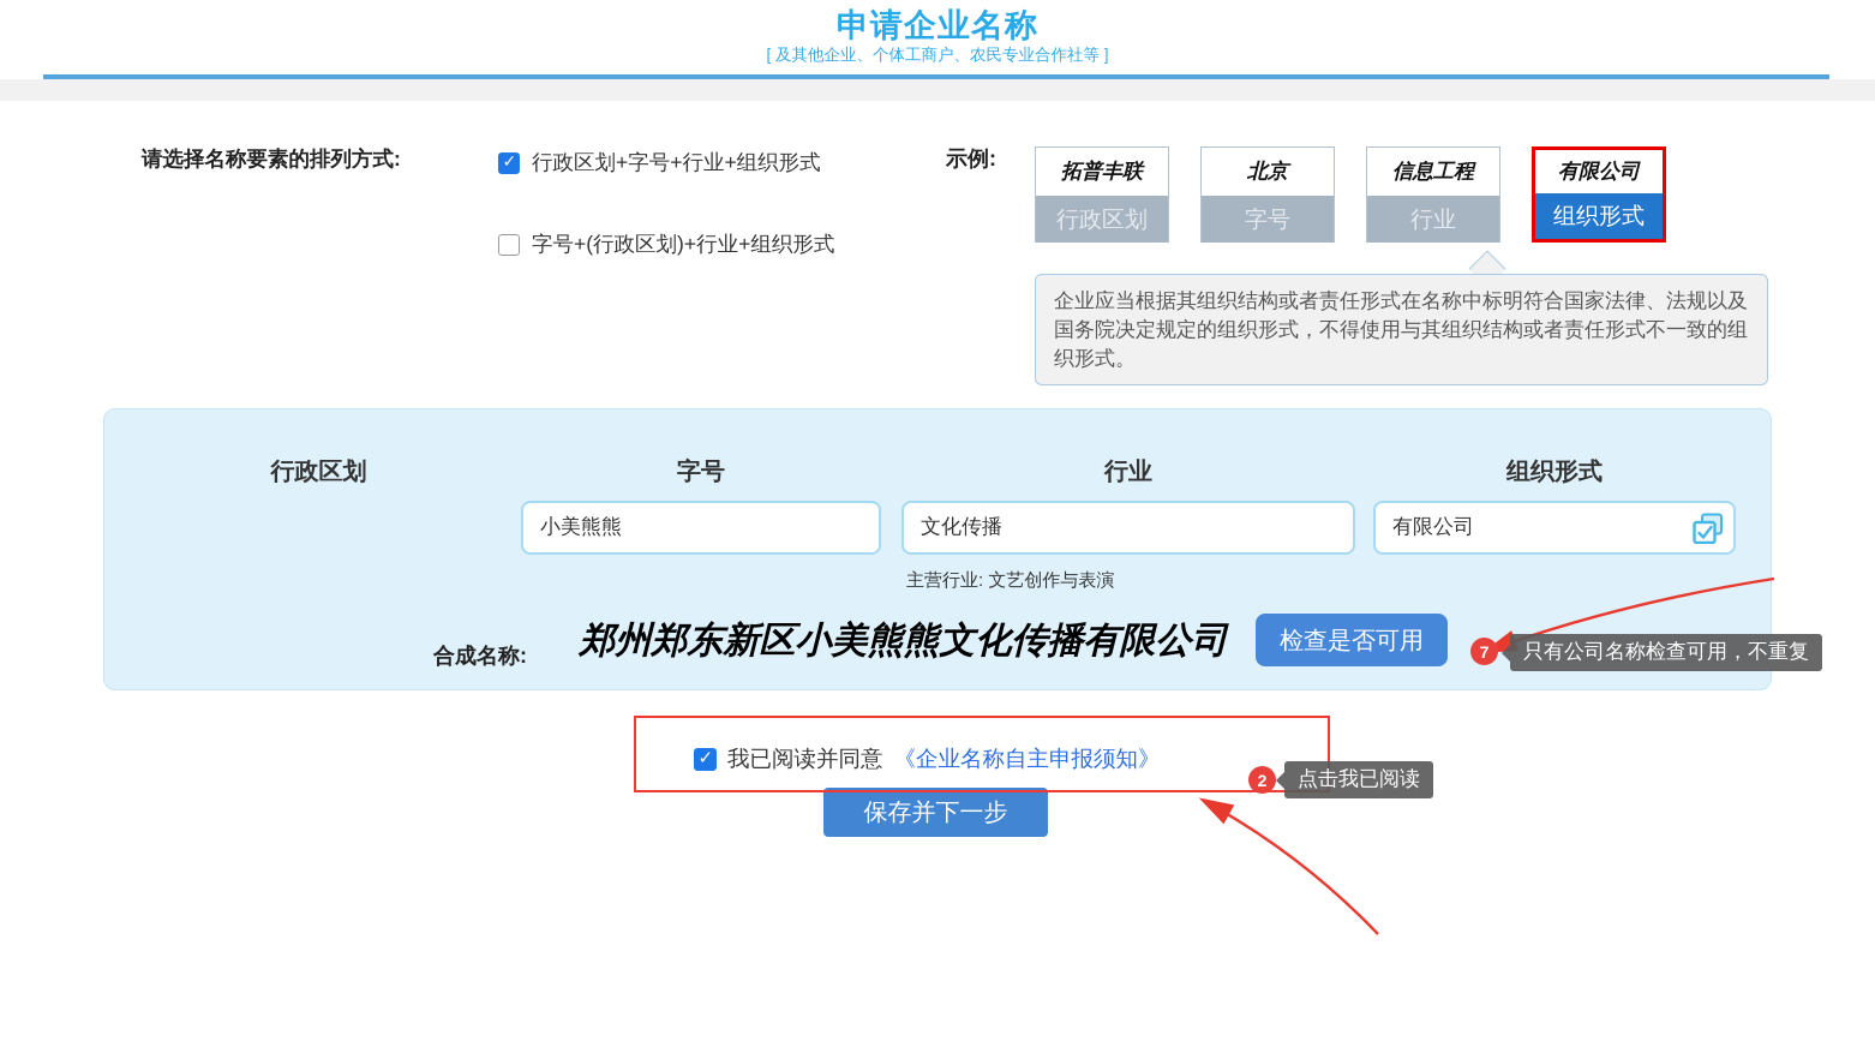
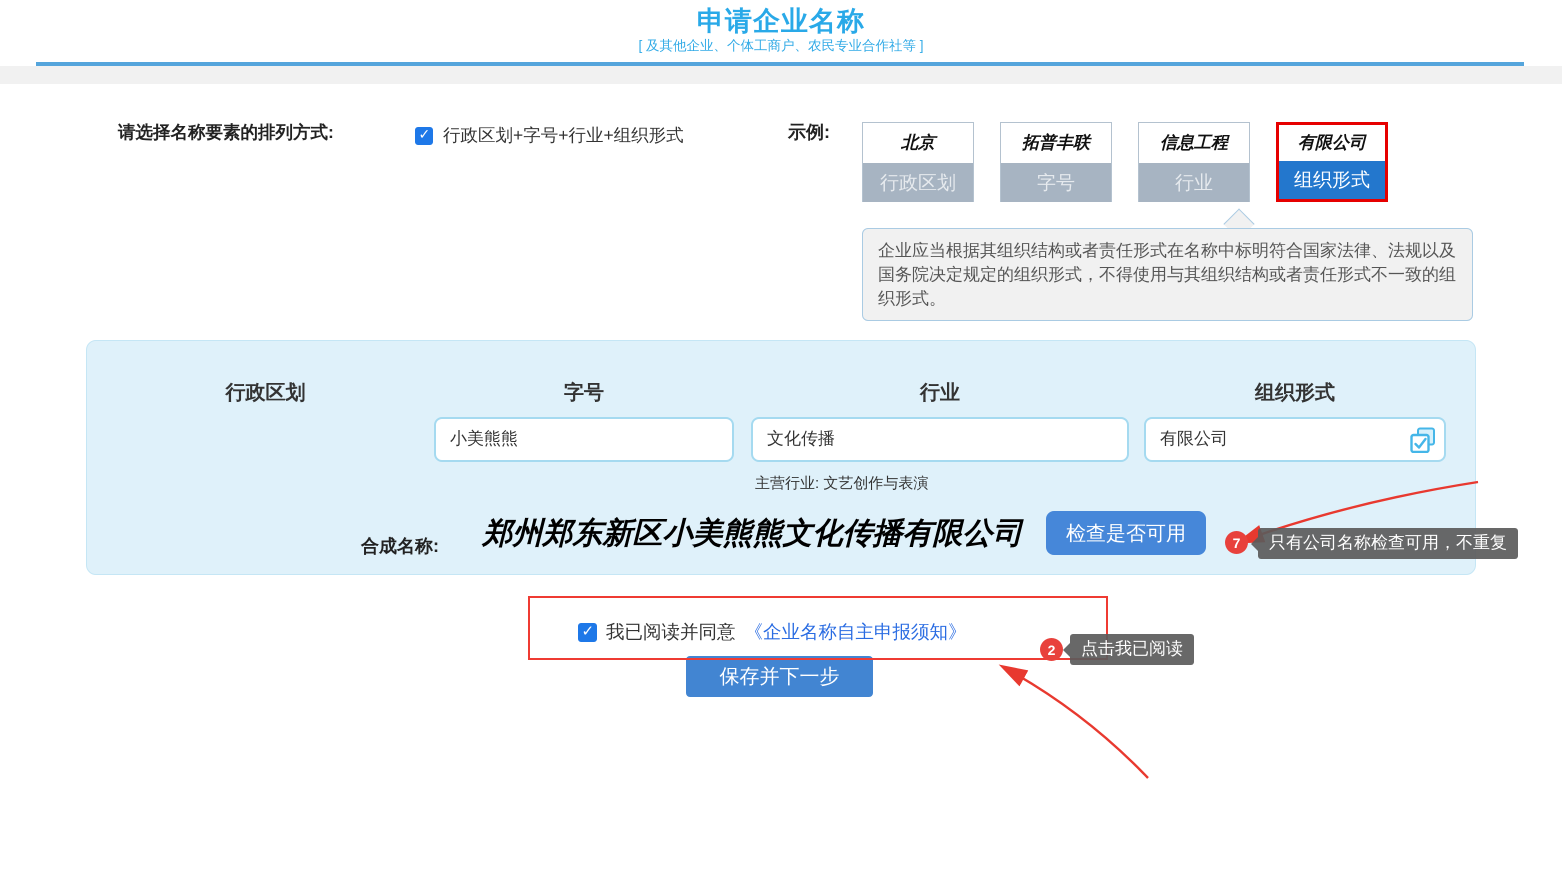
  申请企业名称
  [ 及其他企业、个体工商户、农民专业合作社等 ]
  请选择名称要素的排列方式:
  行政区划+字号+行业+组织形式
- 字号+(行政区划)+行业+组织形式
  示例:
- 拓普丰联
+ 北京
  行政区划
- 北京
+ 拓普丰联
  字号
  信息工程
  行业
  有限公司
  组织形式
  企业应当根据其组织结构或者责任形式在名称中标明符合国家法律、法规以及国务院决定规定的组织形式，不得使用与其组织结构或者责任形式不一致的组织形式。
  行政区划
  字号
  行业
  组织形式
  小美熊熊
  文化传播
  有限公司
  主营行业: 文艺创作与表演
  合成名称:
  郑州郑东新区小美熊熊文化传播有限公司
  检查是否可用
  我已阅读并同意
  《企业名称自主申报须知》
  保存并下一步
  7
  只有公司名称检查可用，不重复
  2
  点击我已阅读
